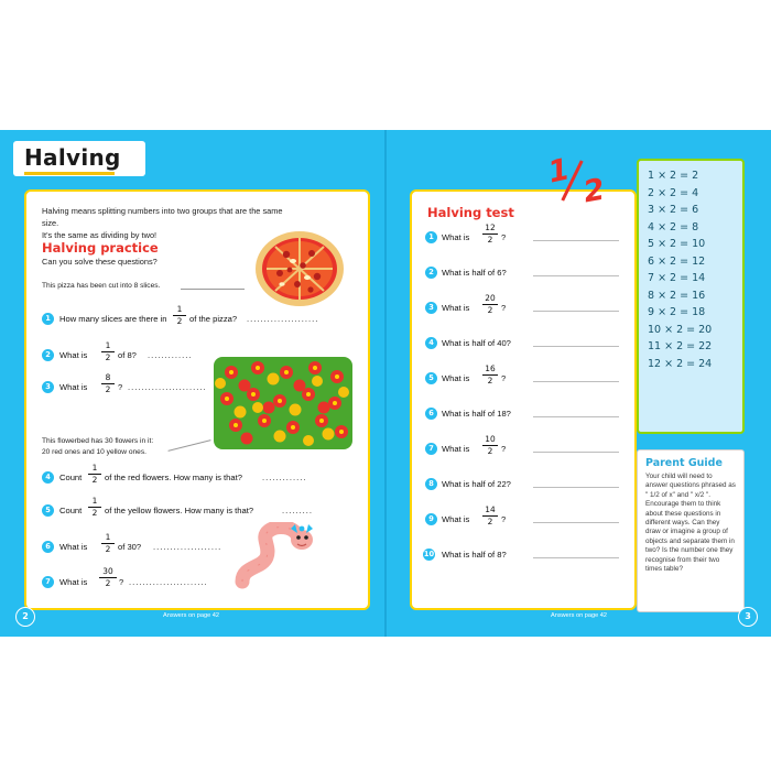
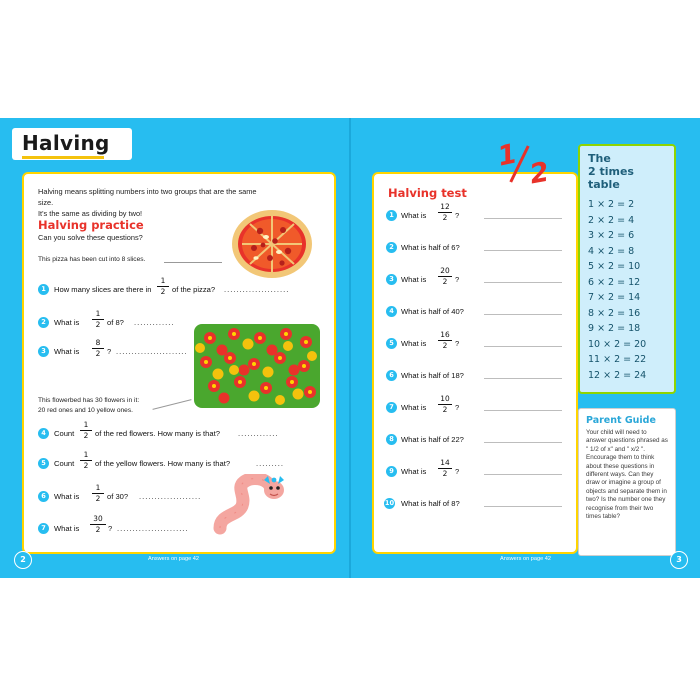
  Halving
  Halving means splitting numbers into two groups that are the same size.
  It's the same as dividing by two!
  Halving practice
  Can you solve these questions?
  1
  How many slices are there in
  1 2
  of the pizza?
  .....................
  2
  What is
  1 2
  of 8?
  .............
  3
  What is
  8 2
  ?
  .......................
  4
  Count
  1 2
  of the red flowers. How many is that?
  .............
  5
  Count
  1 2
  of the yellow flowers. How many is that?
  .........
  6
  What is
  1 2
  of 30?
  ....................
  7
  What is
  30 2
  ?
  .......................
  Halving test
  1
  What is
  12 2
  ?
  2
  What is half of 6?
  3
  What is
  20 2
  ?
  4
  What is half of 40?
  5
  What is
  16 2
  ?
  6
  What is half of 18?
  7
  What is
  10 2
  ?
  8
  What is half of 22?
  9
  What is
  14 2
  ?
  10
  What is half of 8?
+ The
+ 2 times
+ table
  1 × 2 = 2
  2 × 2 = 4
  3 × 2 = 6
  4 × 2 = 8
  5 × 2 = 10
  6 × 2 = 12
  7 × 2 = 14
  8 × 2 = 16
  9 × 2 = 18
  10 × 2 = 20
  11 × 2 = 22
  12 × 2 = 24
  Parent Guide
  2
  3
